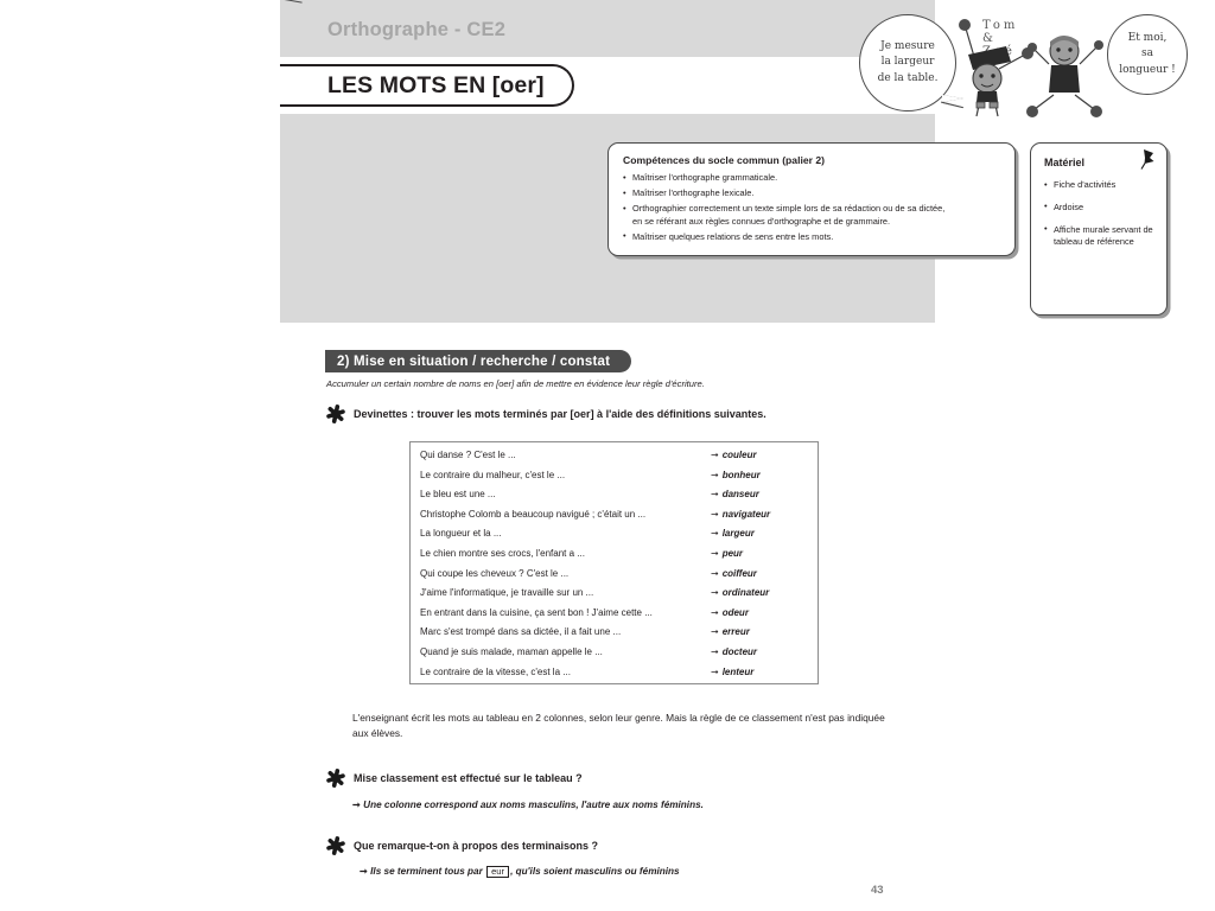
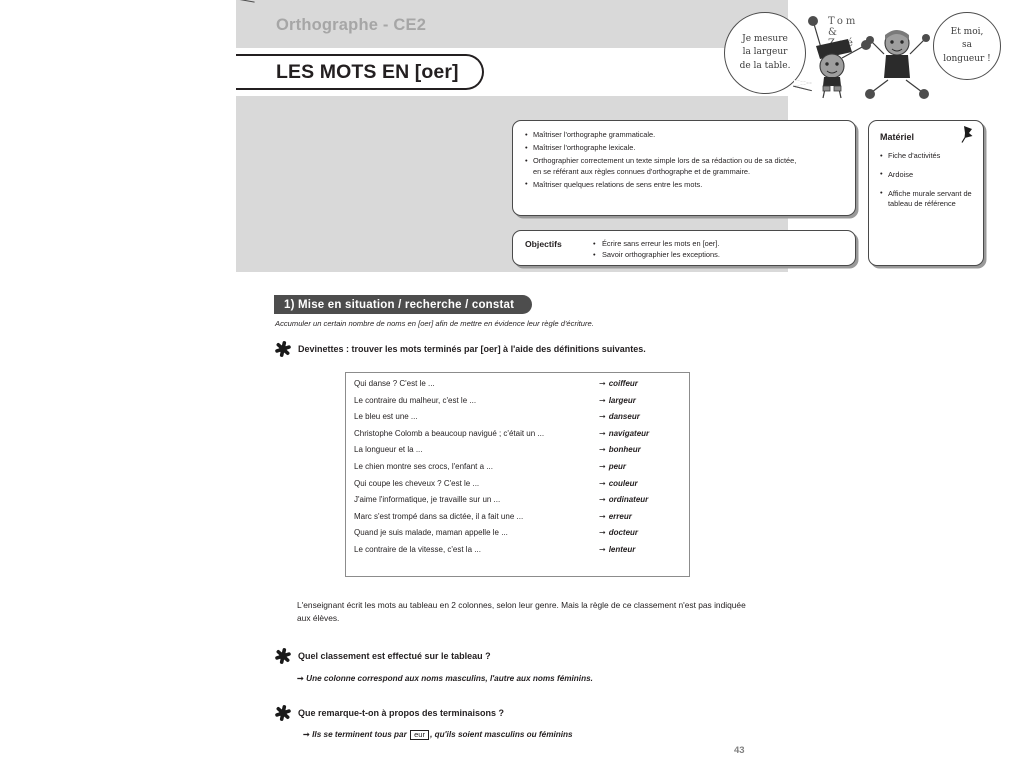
  Orthographe - CE2
  LES MOTS EN [oer]
  Je mesure
  la largeur
  de la table.
  Et moi,
  sa
  longueur !
  Tom & é
- Compétences du socle commun (palier 2)
  Maîtriser l'orthographe grammaticale.
  Maîtriser l'orthographe lexicale.
  Orthographier correctement un texte simple lors de sa rédaction ou de sa dictée,
  en se référant aux règles connues d'orthographe et de grammaire.
  Maîtriser quelques relations de sens entre les mots.
+ Objectifs
+ Écrire sans erreur les mots en [oer].
+ Savoir orthographier les exceptions.
  Matériel
  Fiche d'activités
  Ardoise
  Affiche murale servant de tableau de référence
- 2) Mise en situation / recherche / constat
+ 1) Mise en situation / recherche / constat
  Accumuler un certain nombre de noms en [oer] afin de mettre en évidence leur règle d'écriture.
  Devinettes : trouver les mots terminés par [oer] à l'aide des définitions suivantes.
  Qui danse ? C'est le ...
- ➞ couleur
+ ➞ coiffeur
  Le contraire du malheur, c'est le ...
- ➞ bonheur
+ ➞ largeur
  Le bleu est une ...
  ➞ danseur
  Christophe Colomb a beaucoup navigué ; c'était un ...
  ➞ navigateur
  La longueur et la ...
- ➞ largeur
+ ➞ bonheur
  Le chien montre ses crocs, l'enfant a ...
  ➞ peur
  Qui coupe les cheveux ? C'est le ...
- ➞ coiffeur
+ ➞ couleur
  J'aime l'informatique, je travaille sur un ...
  ➞ ordinateur
- En entrant dans la cuisine, ça sent bon ! J'aime cette ...
- ➞ odeur
  Marc s'est trompé dans sa dictée, il a fait une ...
  ➞ erreur
  Quand je suis malade, maman appelle le ...
  ➞ docteur
  Le contraire de la vitesse, c'est la ...
  ➞ lenteur
  L'enseignant écrit les mots au tableau en 2 colonnes, selon leur genre. Mais la règle de ce classement n'est pas indiquée aux élèves.
- Mise classement est effectué sur le tableau ?
+ Quel classement est effectué sur le tableau ?
  ➞ Une colonne correspond aux noms masculins, l'autre aux noms féminins.
  Que remarque-t-on à propos des terminaisons ?
  ➞ Ils se terminent tous par eur , qu'ils soient masculins ou féminins
  43
